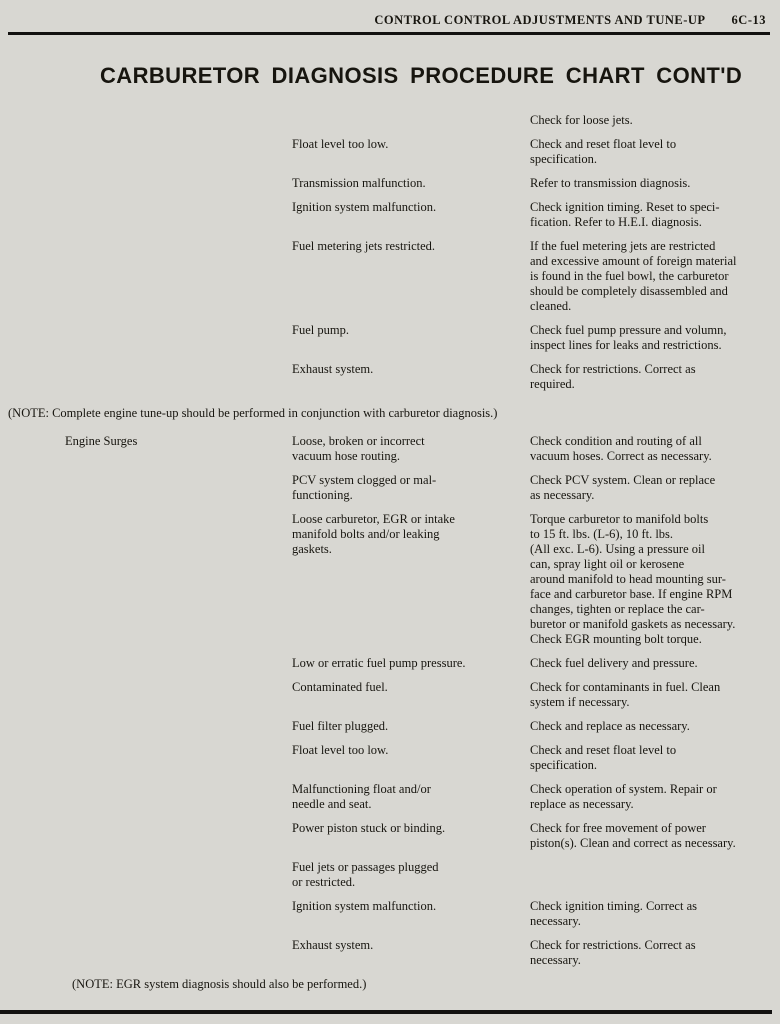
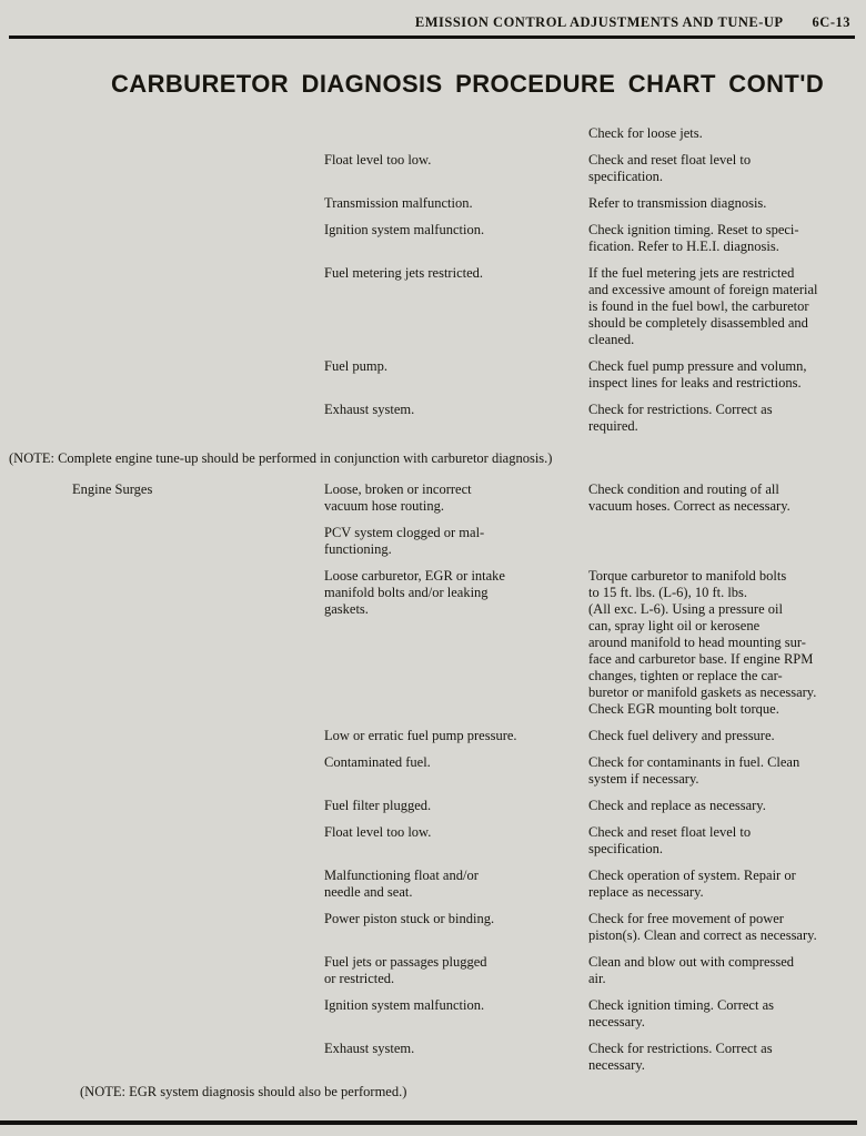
- CONTROL CONTROL ADJUSTMENTS AND TUNE-UP
+ EMISSION CONTROL ADJUSTMENTS AND TUNE-UP
  6C-13
  CARBURETOR DIAGNOSIS PROCEDURE CHART CONT'D
  Check for loose jets.
  Float level too low.
  Check and reset float level to
  specification.
  Transmission malfunction.
  Refer to transmission diagnosis.
  Ignition system malfunction.
  Check ignition timing. Reset to speci-
  fication. Refer to H.E.I. diagnosis.
  Fuel metering jets restricted.
  If the fuel metering jets are restricted
  and excessive amount of foreign material
  is found in the fuel bowl, the carburetor
  should be completely disassembled and
  cleaned.
  Fuel pump.
  Check fuel pump pressure and volumn,
  inspect lines for leaks and restrictions.
  Exhaust system.
  Check for restrictions. Correct as
  required.
  (NOTE: Complete engine tune-up should be performed in conjunction with carburetor diagnosis.)
  Engine Surges
  Loose, broken or incorrect
  vacuum hose routing.
  Check condition and routing of all
  vacuum hoses. Correct as necessary.
  PCV system clogged or mal-
  functioning.
- Check PCV system. Clean or replace
- as necessary.
  Loose carburetor, EGR or intake
  manifold bolts and/or leaking
  gaskets.
  Torque carburetor to manifold bolts
  to 15 ft. lbs. (L-6), 10 ft. lbs.
  (All exc. L-6). Using a pressure oil
  can, spray light oil or kerosene
  around manifold to head mounting sur-
  face and carburetor base. If engine RPM
  changes, tighten or replace the car-
  buretor or manifold gaskets as necessary.
  Check EGR mounting bolt torque.
  Low or erratic fuel pump pressure.
  Check fuel delivery and pressure.
  Contaminated fuel.
  Check for contaminants in fuel. Clean
  system if necessary.
  Fuel filter plugged.
  Check and replace as necessary.
  Float level too low.
  Check and reset float level to
  specification.
  Malfunctioning float and/or
  needle and seat.
  Check operation of system. Repair or
  replace as necessary.
  Power piston stuck or binding.
  Check for free movement of power
  piston(s). Clean and correct as necessary.
  Fuel jets or passages plugged
  or restricted.
+ Clean and blow out with compressed
+ air.
  Ignition system malfunction.
  Check ignition timing. Correct as
  necessary.
  Exhaust system.
  Check for restrictions. Correct as
  necessary.
  (NOTE: EGR system diagnosis should also be performed.)
